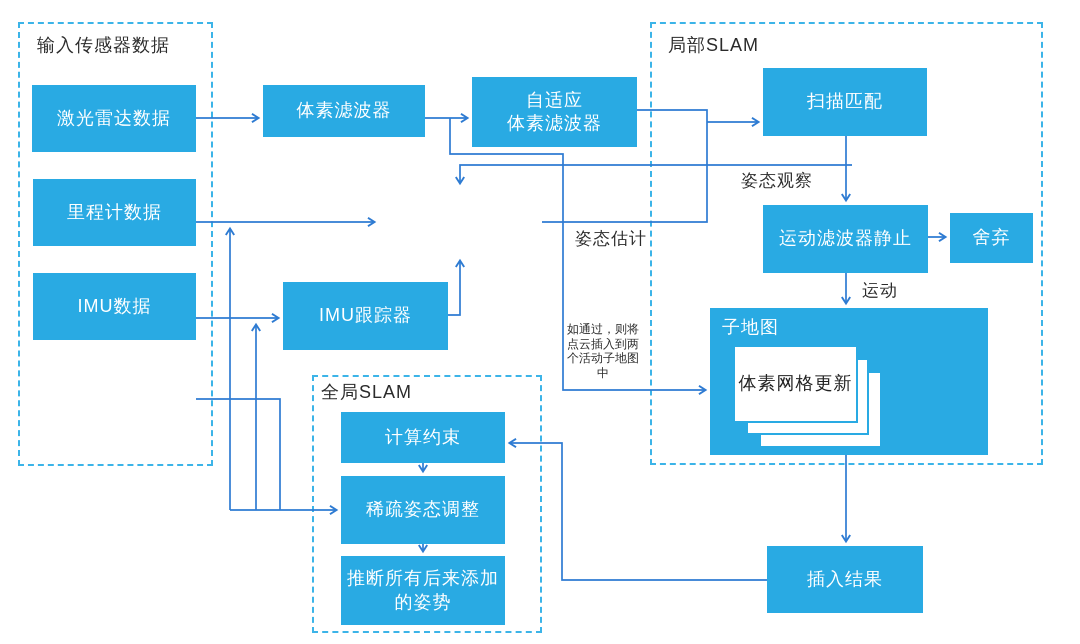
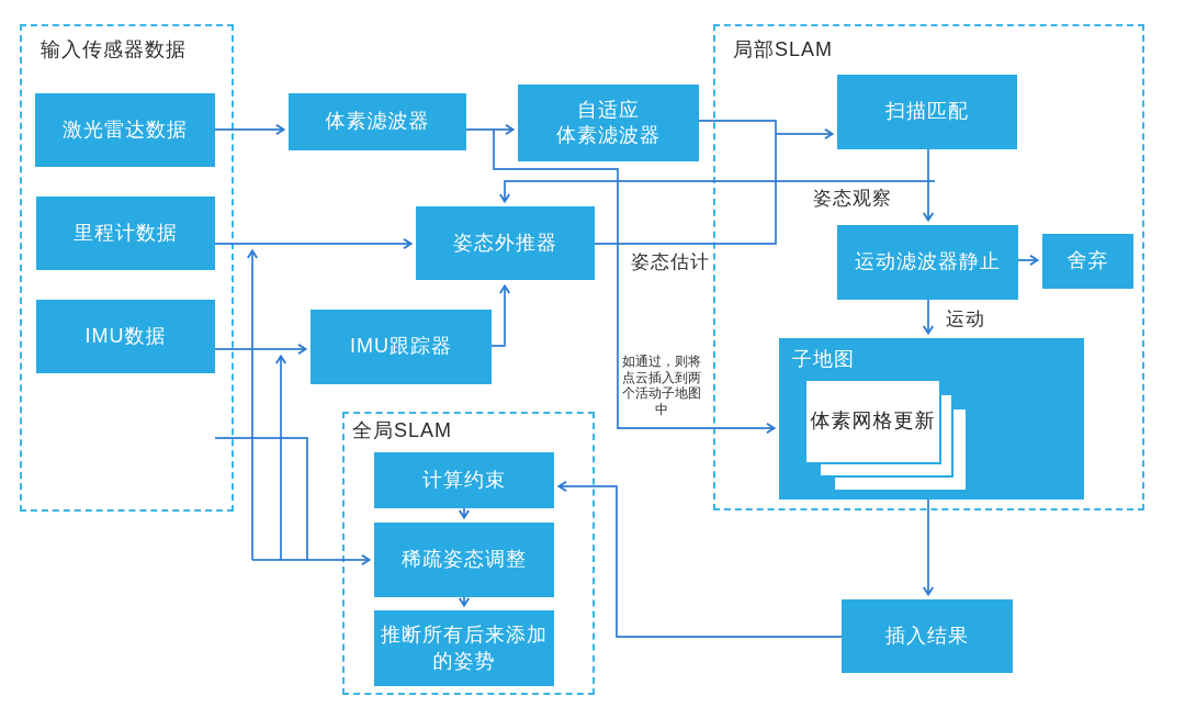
  输入传感器数据
  局部SLAM
  全局SLAM
  激光雷达数据
  里程计数据
  IMU数据
  体素滤波器
  自适应
  体素滤波器
+ 姿态外推器
  IMU跟踪器
  扫描匹配
  运动滤波器静止
  舍弃
  子地图
  体素网格更新
  计算约束
  稀疏姿态调整
  推断所有后来添加
  的姿势
  插入结果
  姿态观察
  运动
  姿态估计
  如通过，则将
  点云插入到两
  个活动子地图
  中
